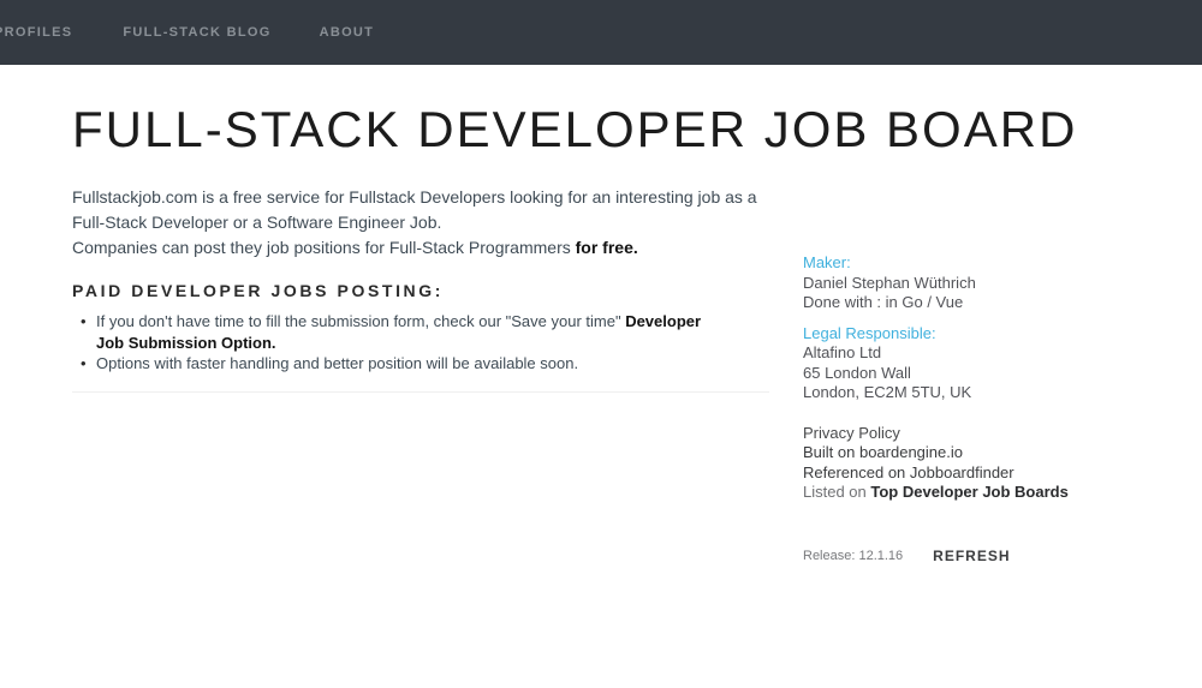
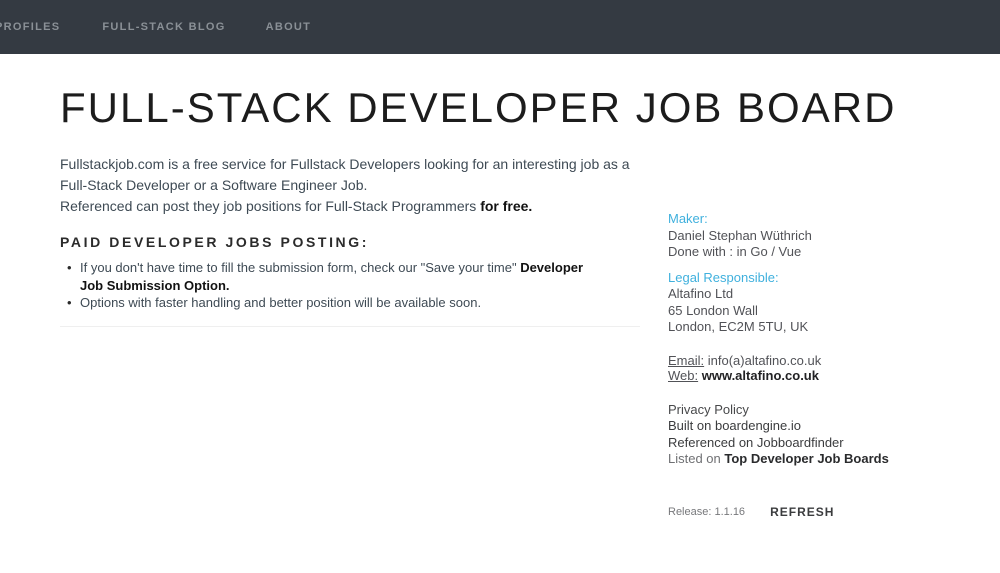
  ROFILES
  FULL-STACK BLOG
  ABOUT
  FULL-STACK DEVELOPER JOB BOARD
  Fullstackjob.com is a free service for Fullstack Developers looking for an interesting job as a Full-Stack Developer or a Software Engineer Job.
- Companies can post they job positions for Full-Stack Programmers for free.
+ Referenced can post they job positions for Full-Stack Programmers for free.
  PAID DEVELOPER JOBS POSTING:
  If you don't have time to fill the submission form, check our "Save your time" Developer Job Submission Option.
  Options with faster handling and better position will be available soon.
  Maker:
  Daniel Stephan Wüthrich
  Done with : in Go / Vue
  Legal Responsible:
  Altafino Ltd
  65 London Wall
  London, EC2M 5TU, UK
+ Email: info(a)altafino.co.uk
+ Web: www.altafino.co.uk
  Privacy Policy
  Built on boardengine.io
  Referenced on Jobboardfinder
  Listed on Top Developer Job Boards
- Release: 12.1.16
+ Release: 1.1.16
  REFRESH
